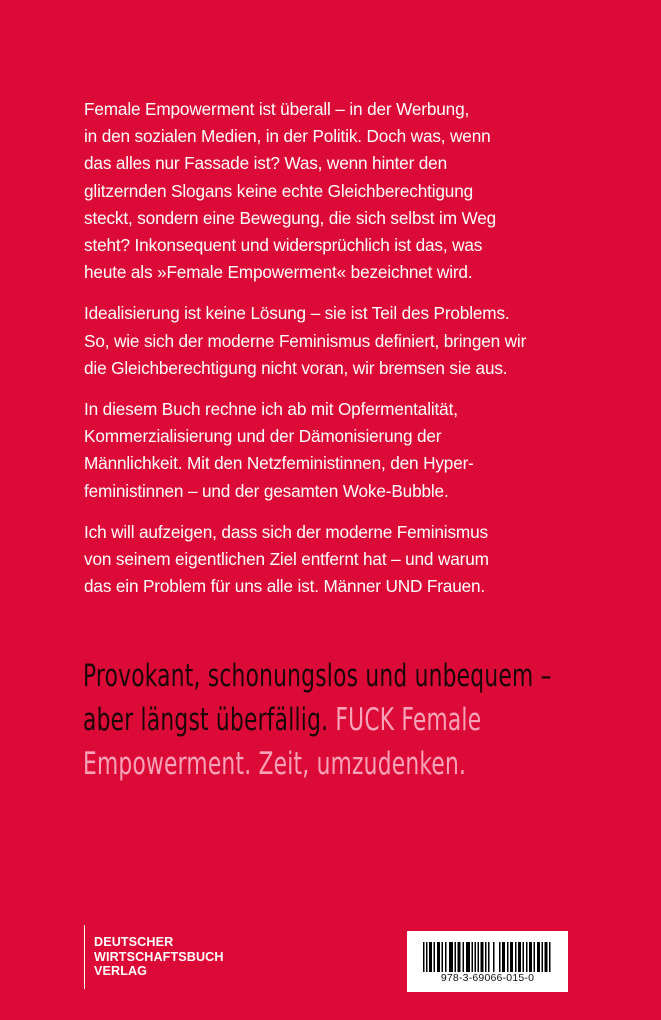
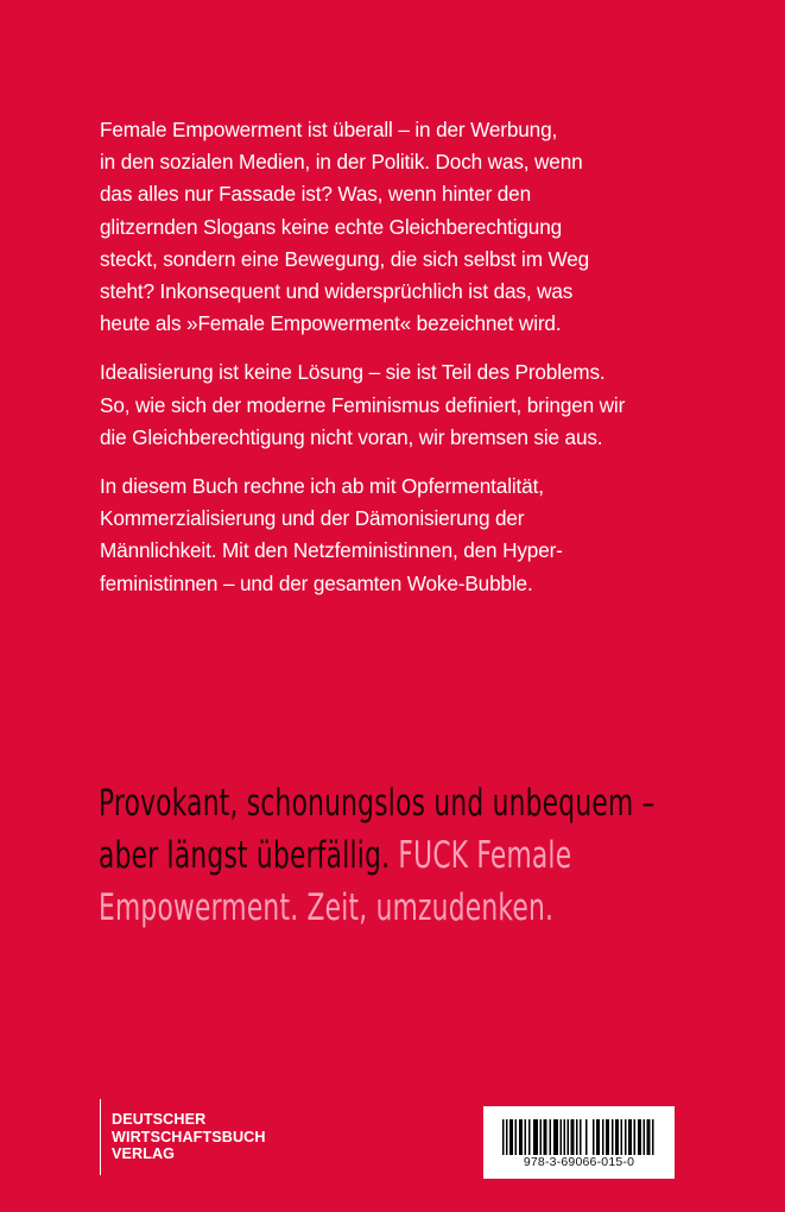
  Female Empowerment ist überall – in der Werbung,
  in den sozialen Medien, in der Politik. Doch was, wenn
  das alles nur Fassade ist? Was, wenn hinter den
  glitzernden Slogans keine echte Gleichberechtigung
  steckt, sondern eine Bewegung, die sich selbst im Weg
  steht? Inkonsequent und widersprüchlich ist das, was
  heute als »Female Empowerment« bezeichnet wird.
  Idealisierung ist keine Lösung – sie ist Teil des Problems.
  So, wie sich der moderne Feminismus definiert, bringen wir
  die Gleichberechtigung nicht voran, wir bremsen sie aus.
  In diesem Buch rechne ich ab mit Opfermentalität,
  Kommerzialisierung und der Dämonisierung der
  Männlichkeit. Mit den Netzfeministinnen, den Hyper-
  feministinnen – und der gesamten Woke-Bubble.
- Ich will aufzeigen, dass sich der moderne Feminismus
- von seinem eigentlichen Ziel entfernt hat – und warum
- das ein Problem für uns alle ist. Männer UND Frauen.
  Provokant, schonungslos und unbequem –
  aber längst überfällig. FUCK Female
  Empowerment. Zeit, umzudenken.
  DEUTSCHER
  WIRTSCHAFTSBUCH
  VERLAG
  978-3-69066-015-0
